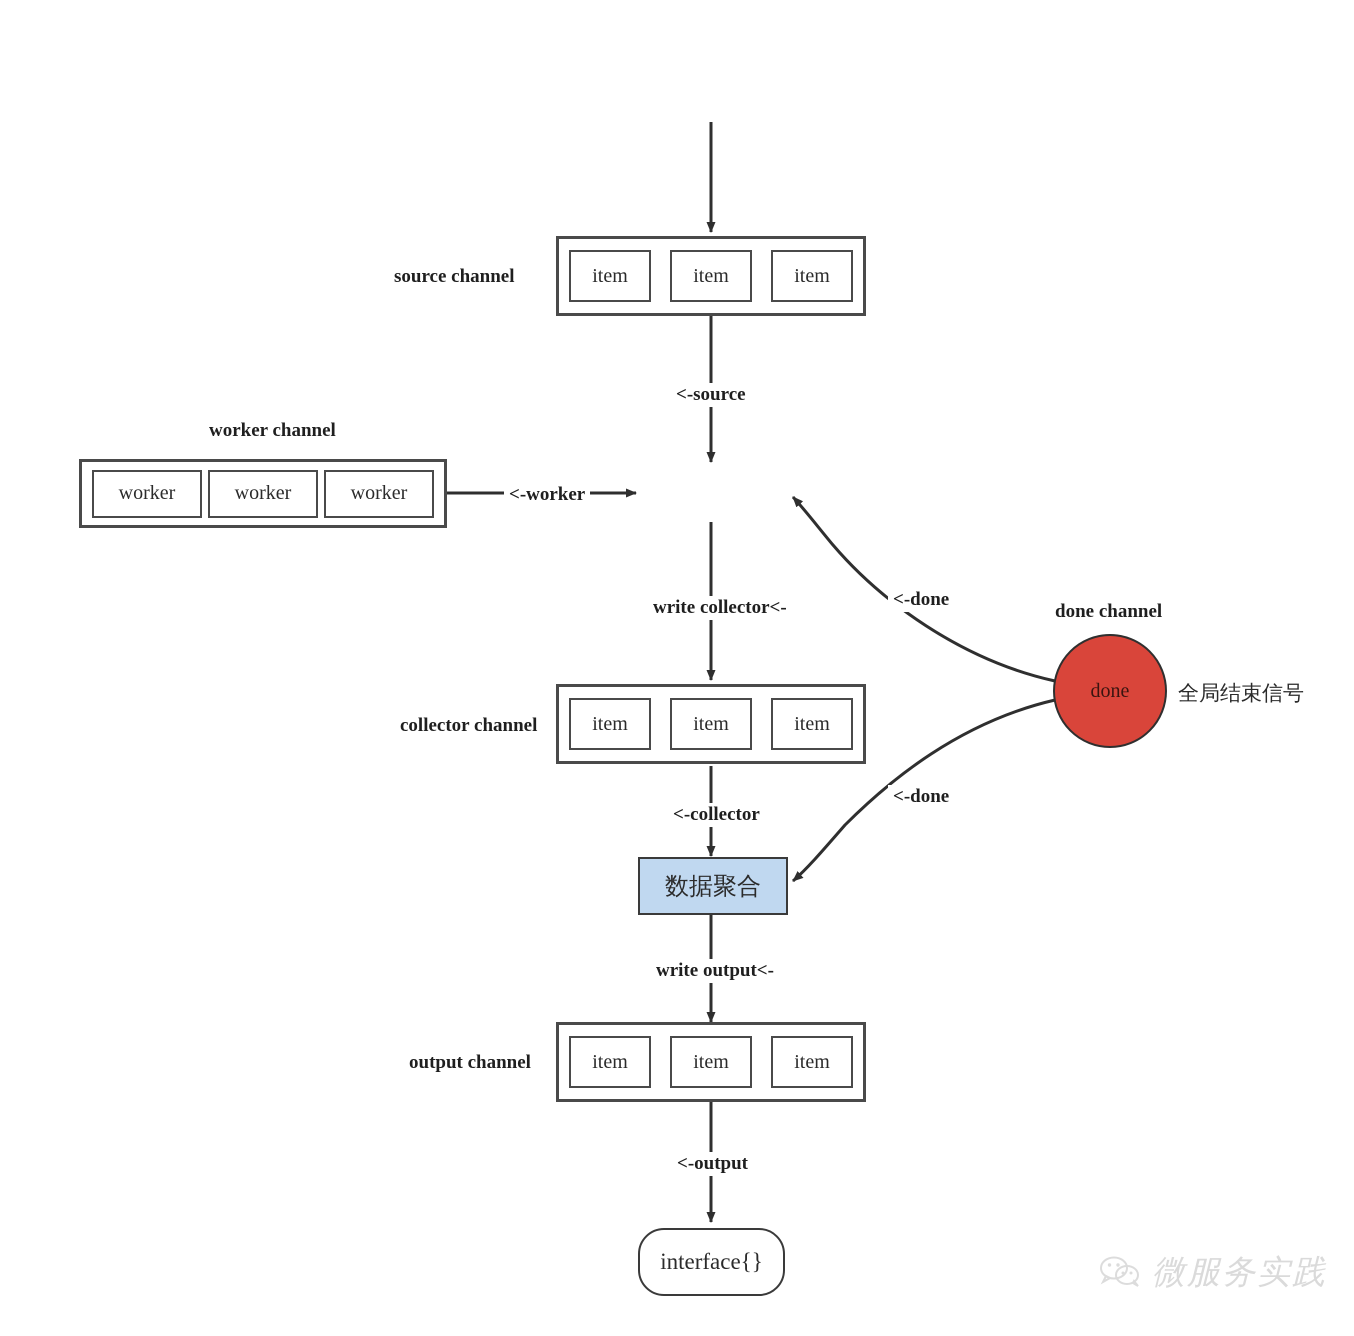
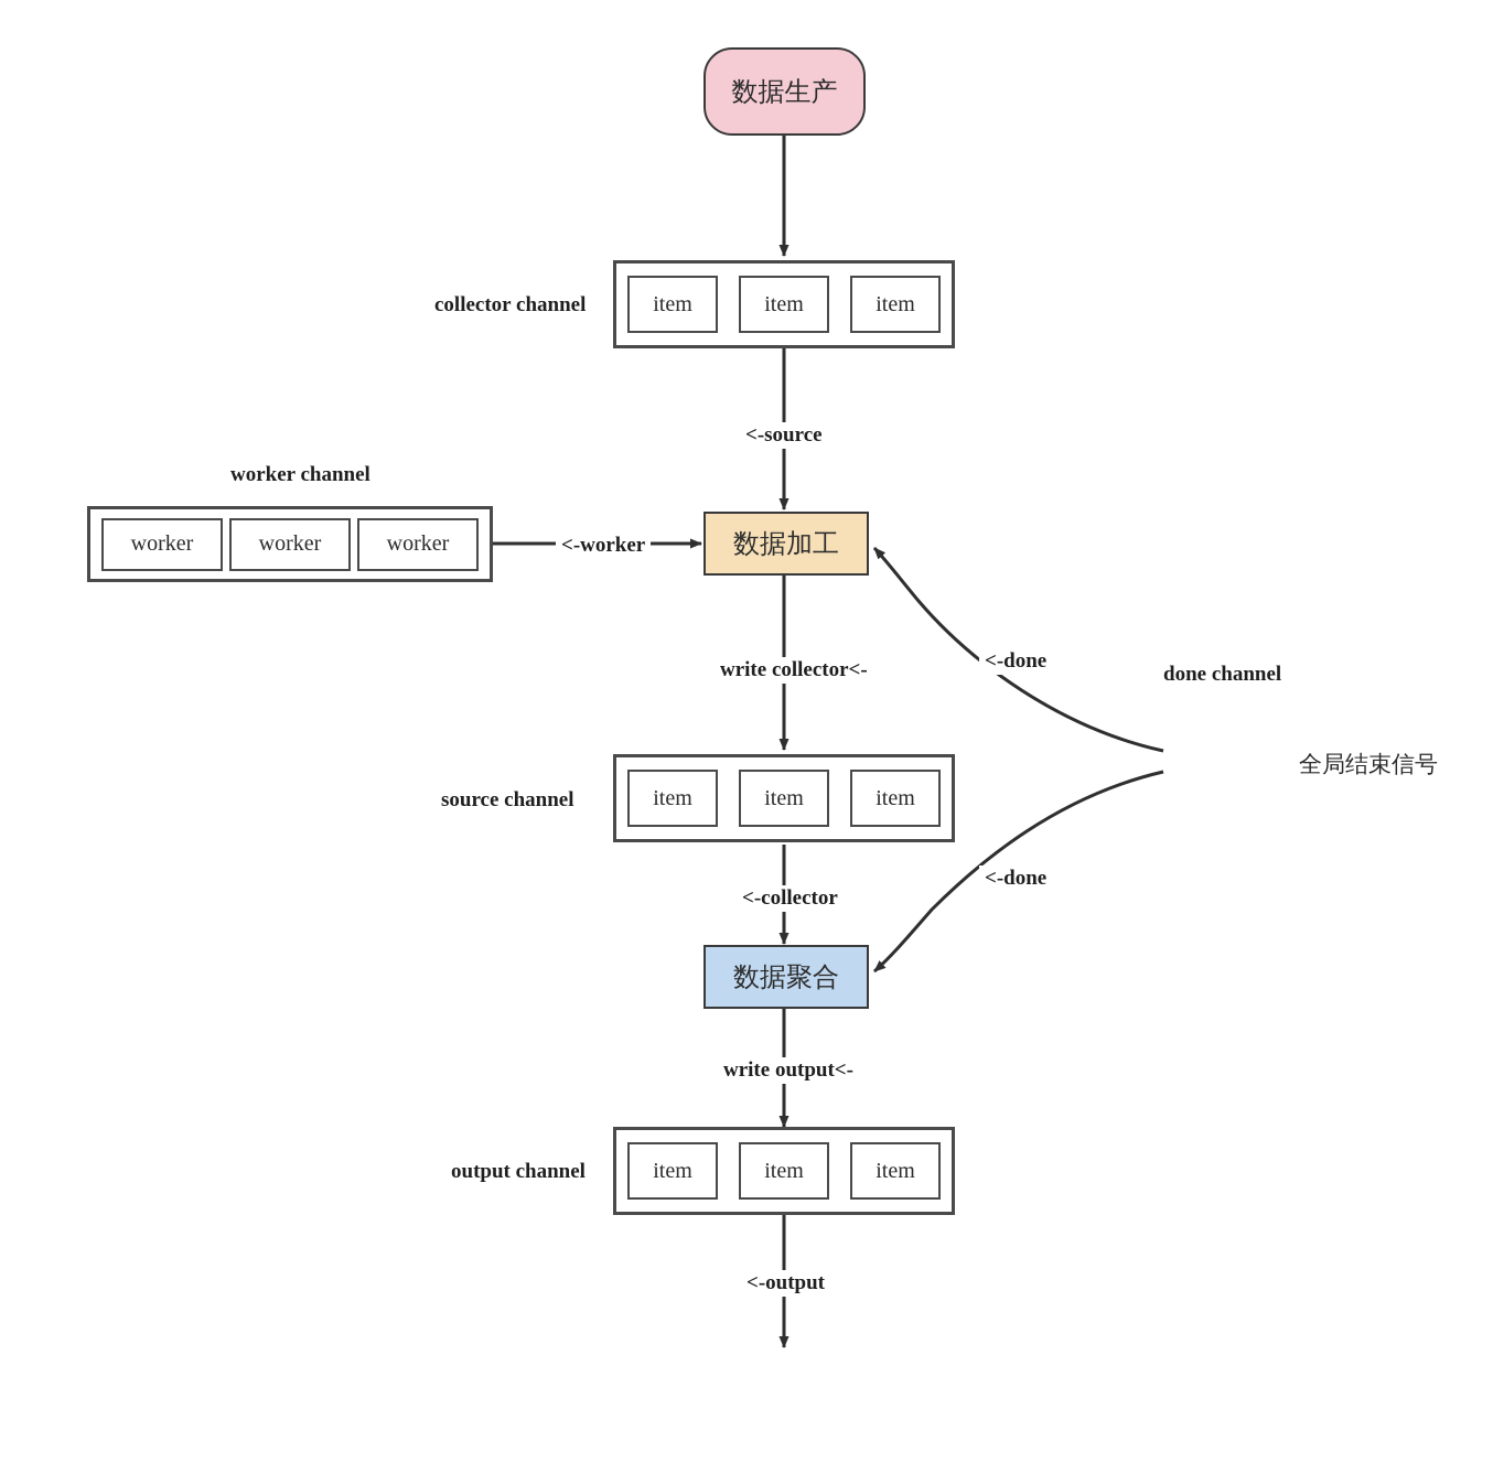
+ 数据生产
+ 数据加工
  数据聚合
- interface{}
- done
  item
  item
  item
- source channel
+ collector channel
  worker
  worker
  worker
  worker channel
  item
  item
  item
- collector channel
+ source channel
  item
  item
  item
  output channel
  <-source
  <-worker
  write collector<-
  <-collector
  write output<-
  <-output
  <-done
  <-done
  done channel
  全局结束信号
- 微服务实践
